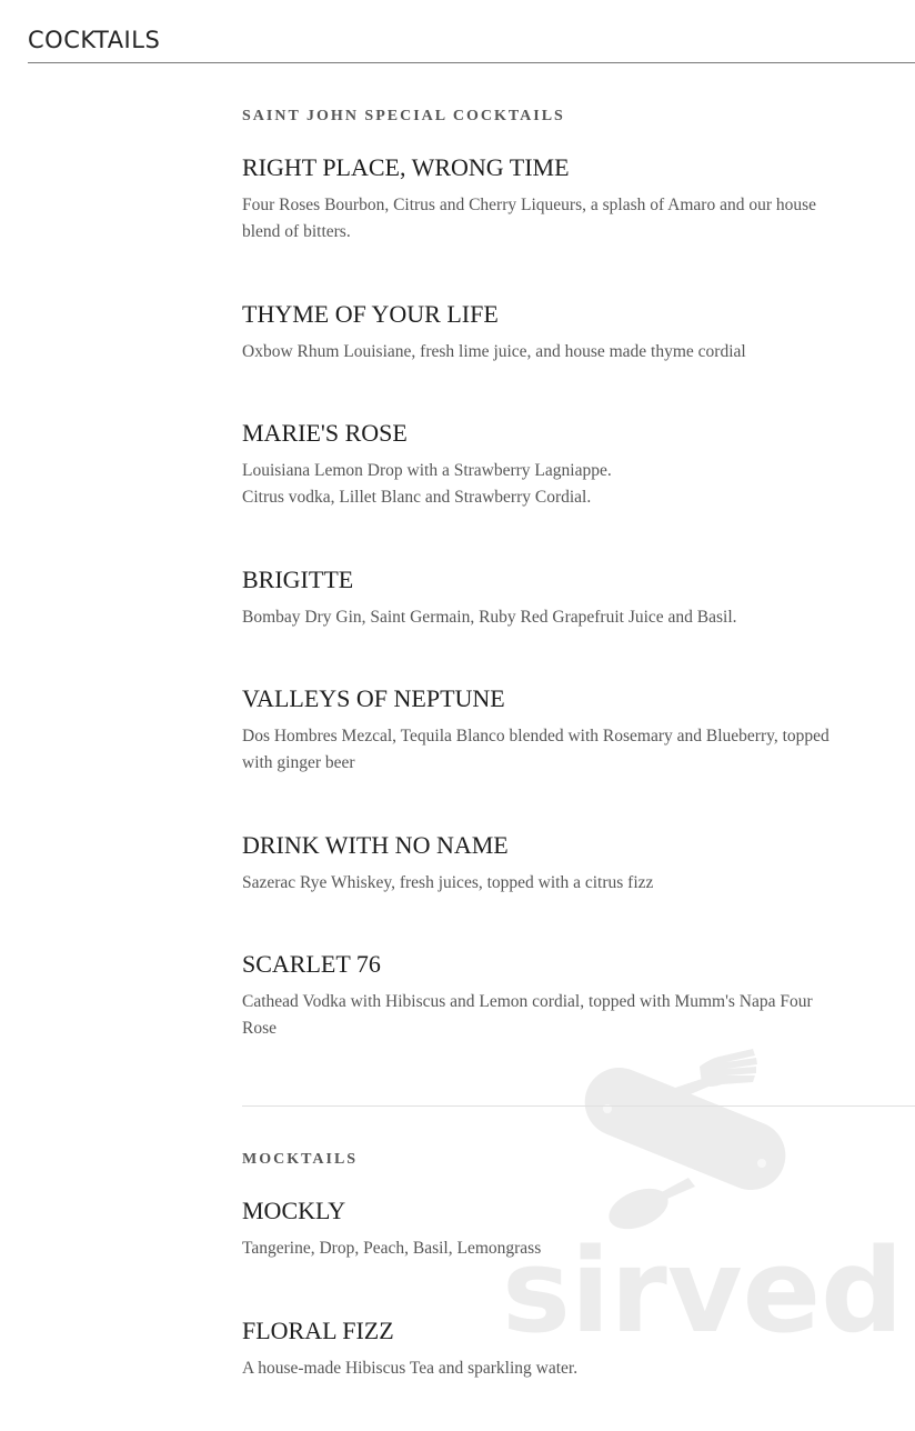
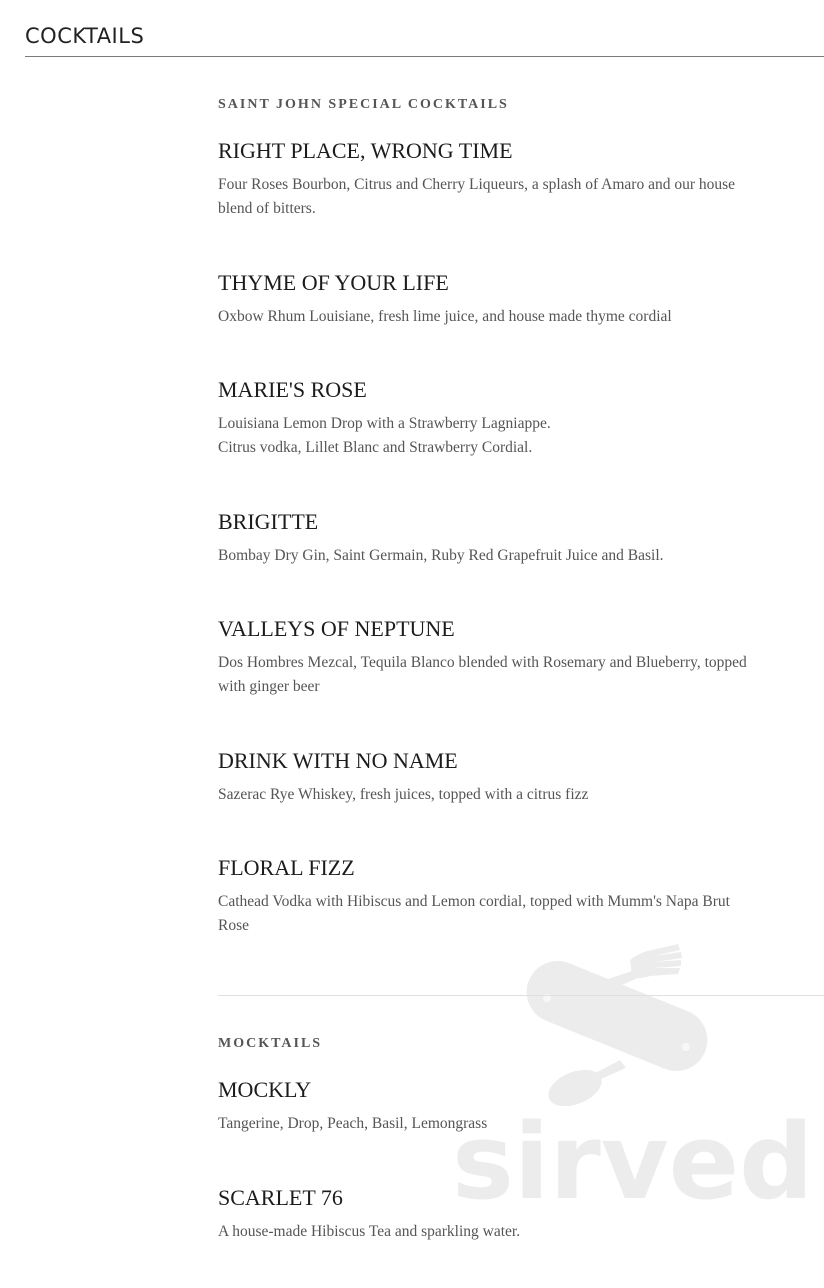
  COCKTAILS
  sirved
  SAINT JOHN SPECIAL COCKTAILS
  RIGHT PLACE, WRONG TIME
  Four Roses Bourbon, Citrus and Cherry Liqueurs, a splash of Amaro and our house blend of bitters.
  THYME OF YOUR LIFE
  Oxbow Rhum Louisiane, fresh lime juice, and house made thyme cordial
  MARIE'S ROSE
  Louisiana Lemon Drop with a Strawberry Lagniappe.
  Citrus vodka, Lillet Blanc and Strawberry Cordial.
  BRIGITTE
  Bombay Dry Gin, Saint Germain, Ruby Red Grapefruit Juice and Basil.
  VALLEYS OF NEPTUNE
  Dos Hombres Mezcal, Tequila Blanco blended with Rosemary and Blueberry, topped with ginger beer
  DRINK WITH NO NAME
  Sazerac Rye Whiskey, fresh juices, topped with a citrus fizz
- SCARLET 76
+ FLORAL FIZZ
- Cathead Vodka with Hibiscus and Lemon cordial, topped with Mumm's Napa Four Rose
+ Cathead Vodka with Hibiscus and Lemon cordial, topped with Mumm's Napa Brut Rose
  MOCKTAILS
  MOCKLY
  Tangerine, Drop, Peach, Basil, Lemongrass
- FLORAL FIZZ
+ SCARLET 76
  A house-made Hibiscus Tea and sparkling water.
